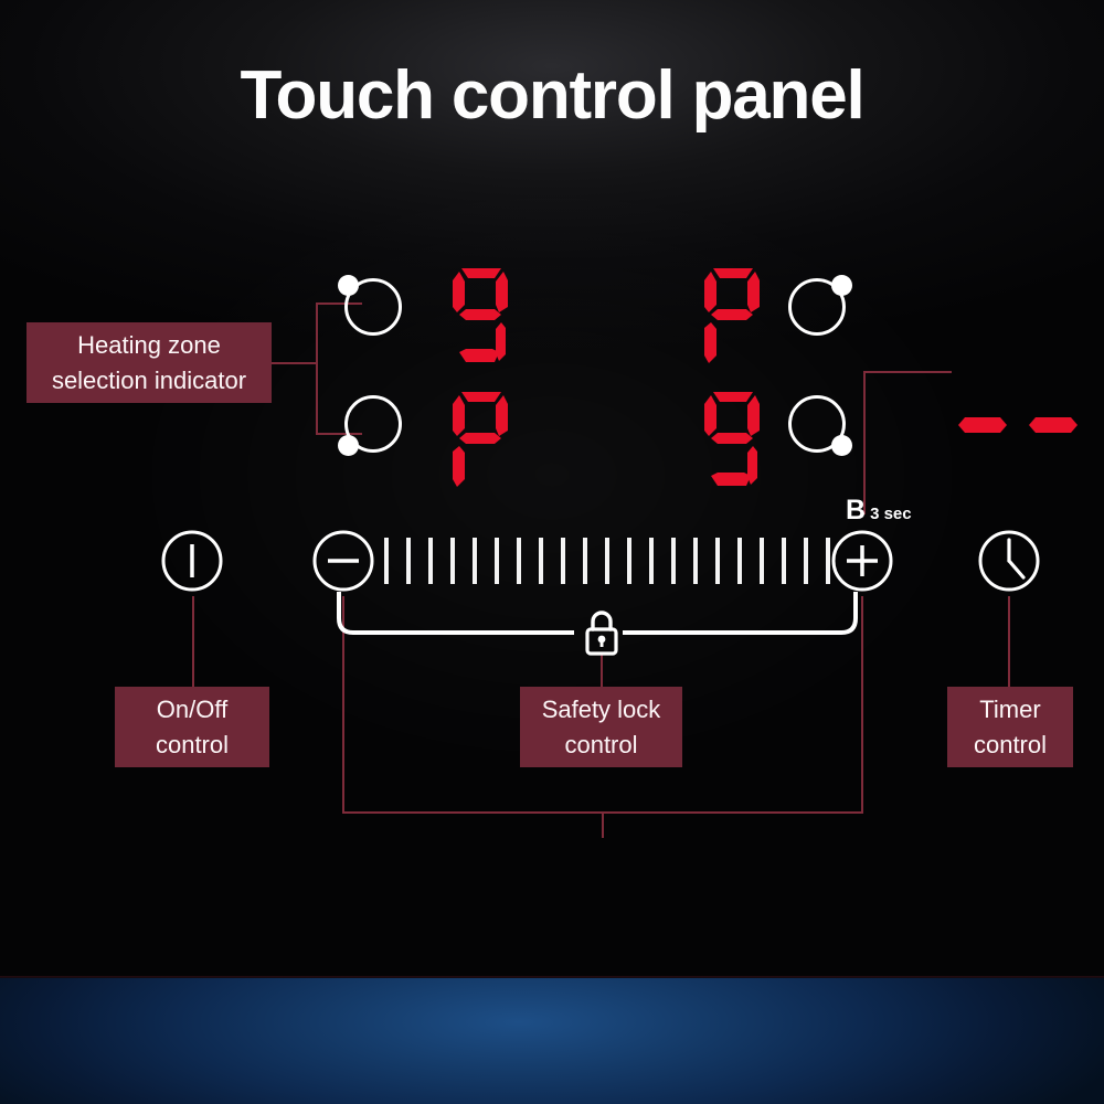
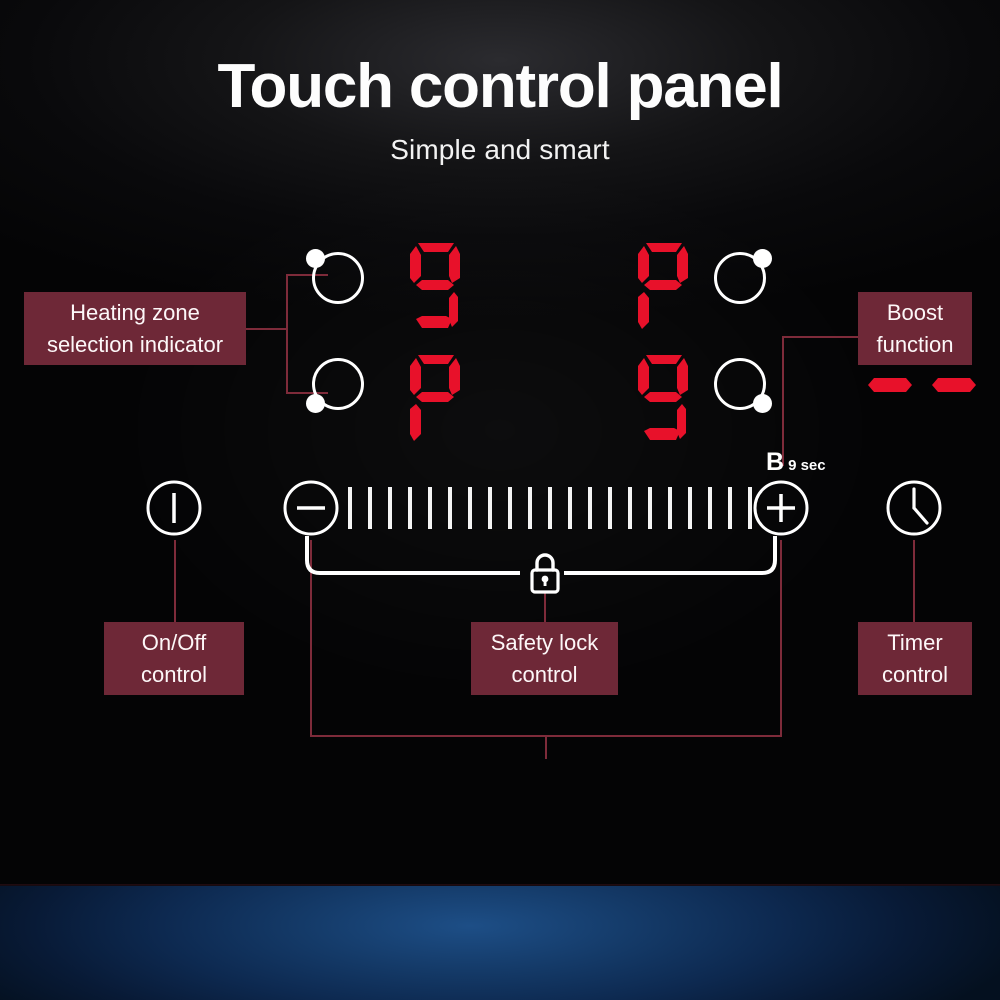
  Touch control panel
+ Simple and smart
  Heating zone
  selection indicator
+ Boost
+ function
  B
- 3 sec
+ 9 sec
  On/Off
  control
  Safety lock
  control
  Timer
  control
